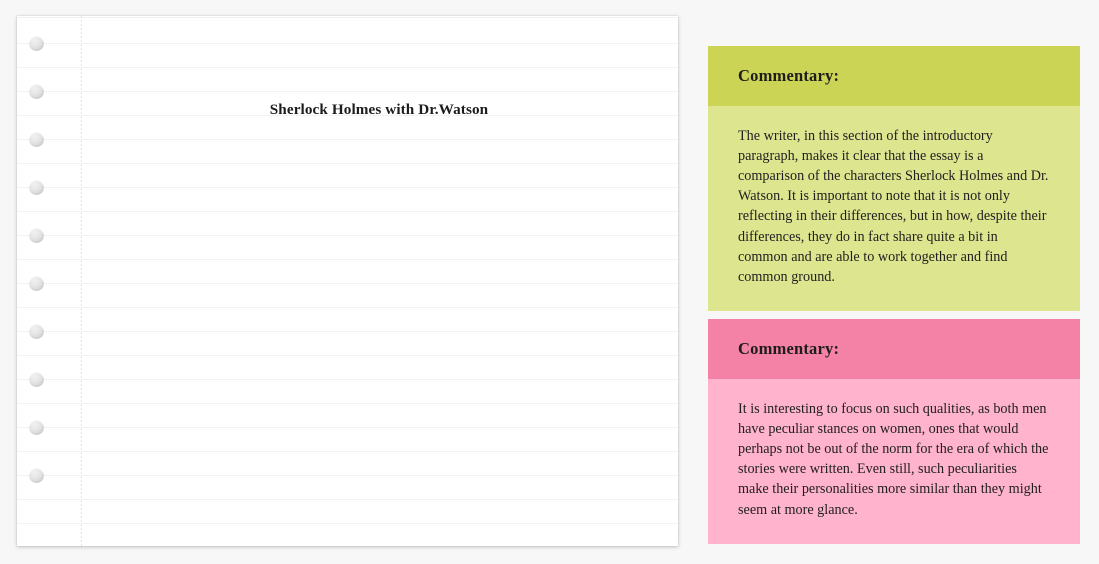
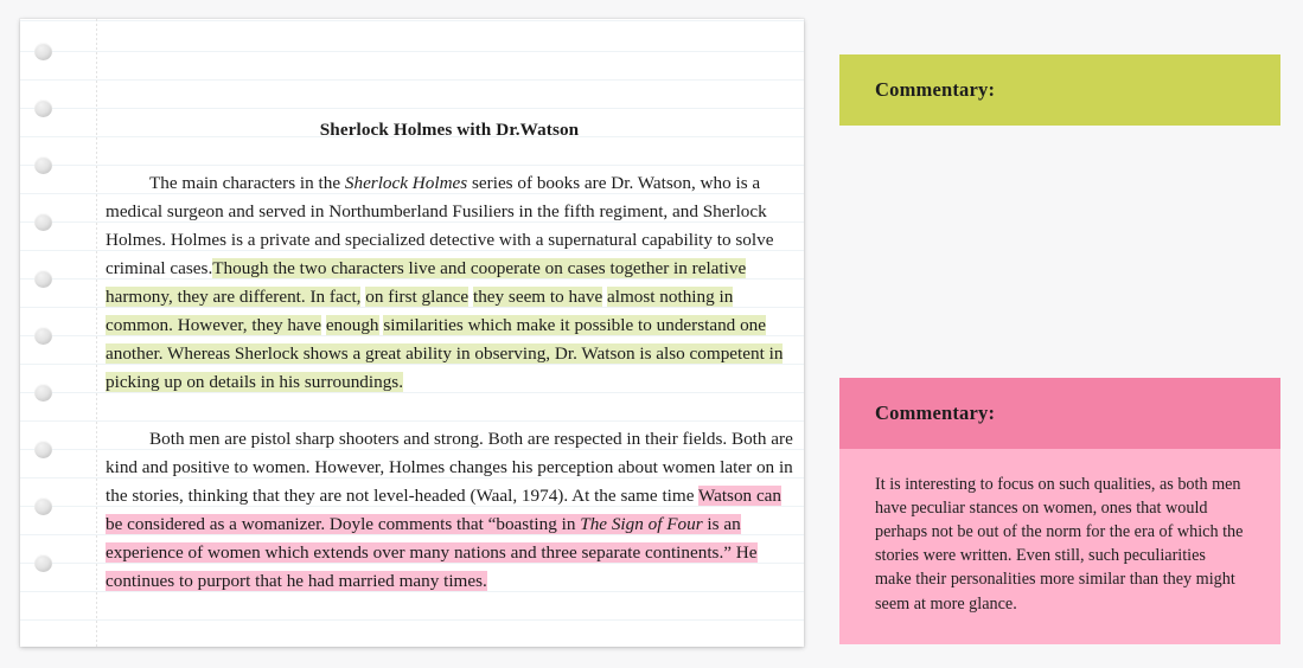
  Sherlock Holmes with Dr.Watson
+ The main characters in the Sherlock Holmes series of books are Dr. Watson, who is a medical surgeon and served in Northumberland Fusiliers in the fifth regiment, and Sherlock Holmes. Holmes is a private and specialized detective with a supernatural capability to solve criminal cases.Though the two characters live and cooperate on cases together in relative harmony, they are different. In fact, on first glance they seem to have almost nothing in common. However, they have enough similarities which make it possible to understand one another. Whereas Sherlock shows a great ability in observing, Dr. Watson is also competent in picking up on details in his surroundings.
+ Both men are pistol sharp shooters and strong. Both are respected in their fields. Both are kind and positive to women. However, Holmes changes his perception about women later on in the stories, thinking that they are not level-headed (Waal, 1974). At the same time Watson can be considered as a womanizer. Doyle comments that “boasting in The Sign of Four is an experience of women which extends over many nations and three separate continents.” He continues to purport that he had married many times.
  Commentary:
- The writer, in this section of the introductory paragraph, makes it clear that the essay is a comparison of the characters Sherlock Holmes and Dr. Watson. It is important to note that it is not only reflecting in their differences, but in how, despite their differences, they do in fact share quite a bit in common and are able to work together and find common ground.
  Commentary:
  It is interesting to focus on such qualities, as both men have peculiar stances on women, ones that would perhaps not be out of the norm for the era of which the stories were written. Even still, such peculiarities make their personalities more similar than they might seem at more glance.
